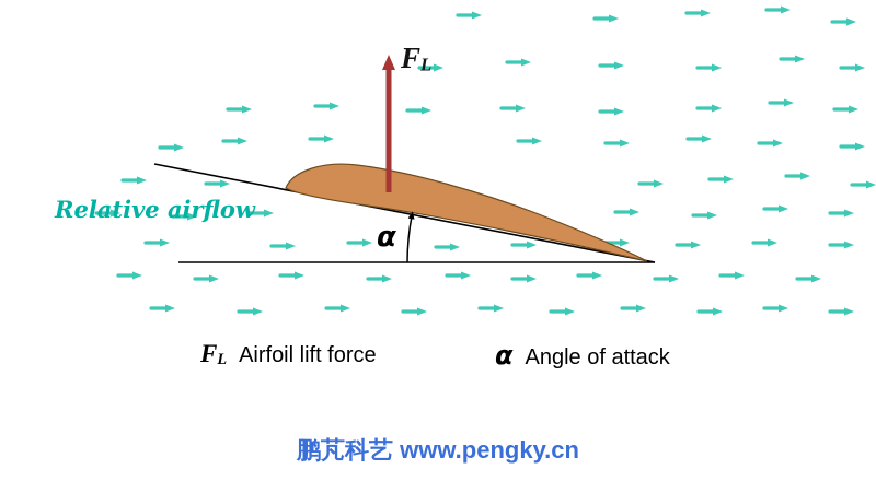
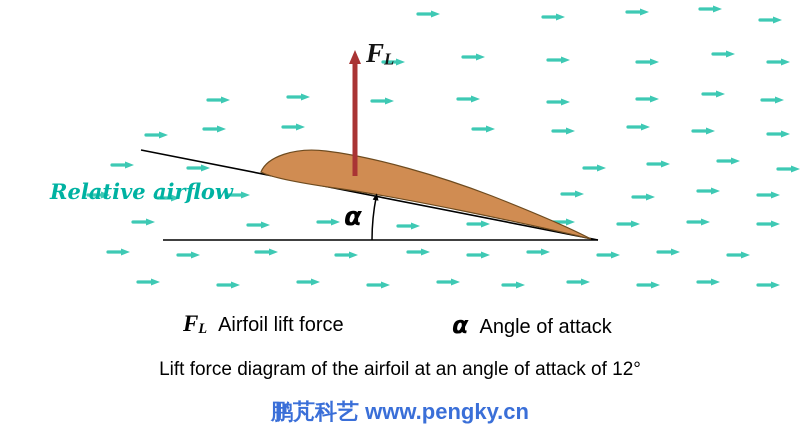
  Relative airflow
  FL
  α
  FL Airfoil lift force
  α Angle of attack
+ Lift force diagram of the airfoil at an angle of attack of 12°
  鹏芃科艺 www.pengky.cn
